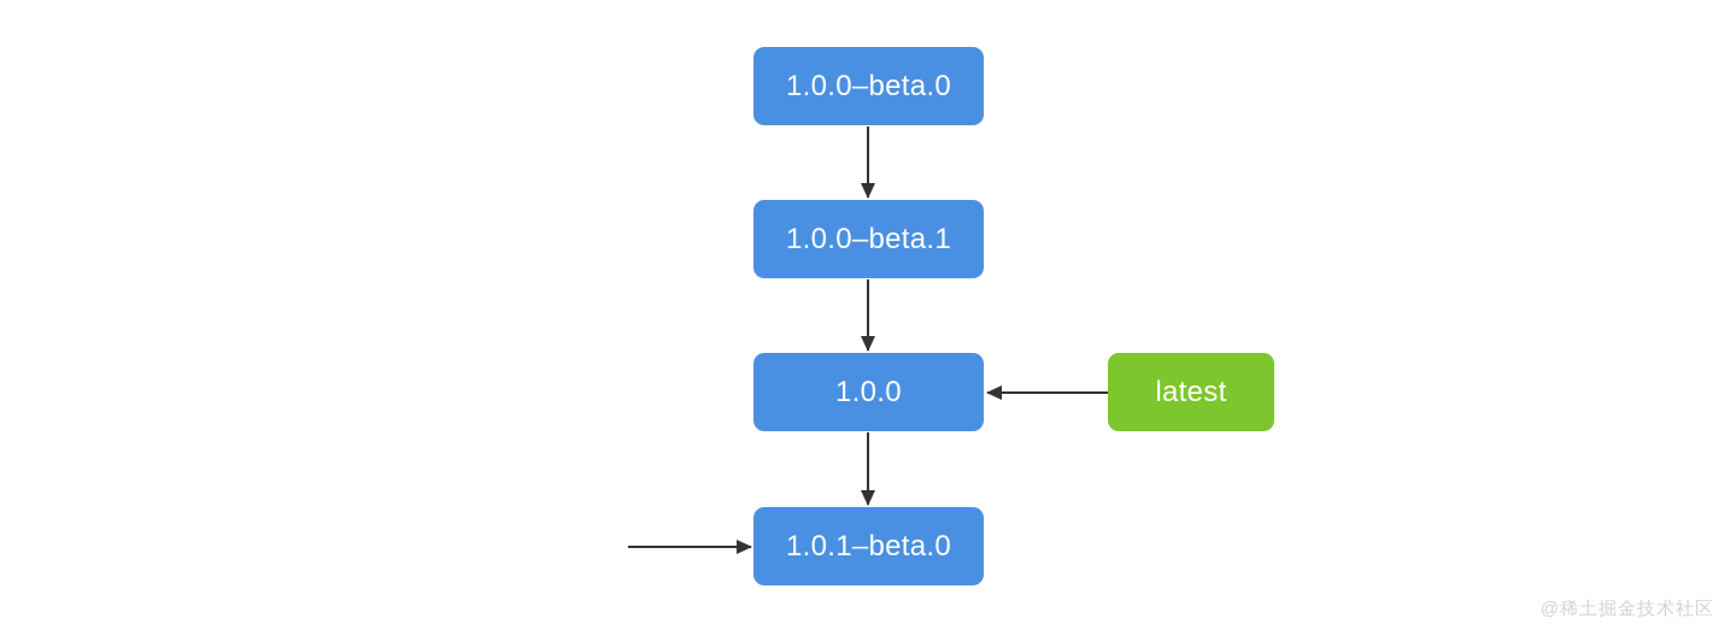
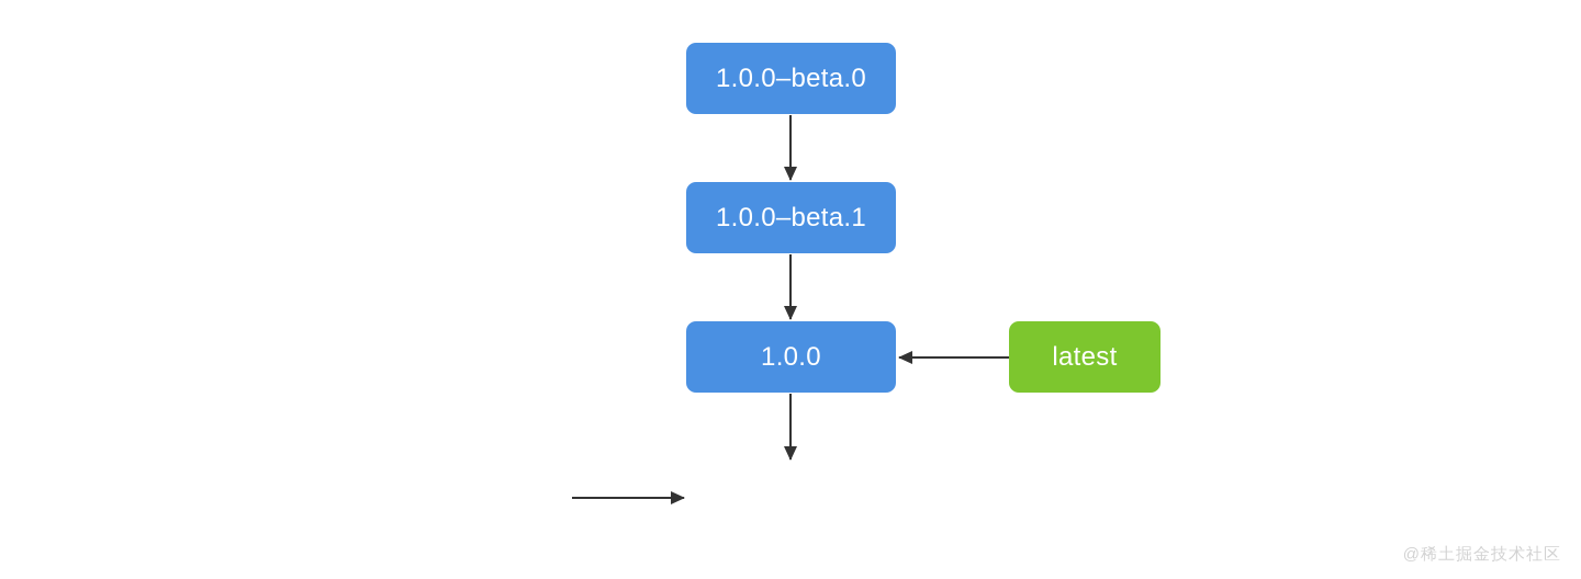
  1.0.0–beta.0
  1.0.0–beta.1
  1.0.0
  latest
- 1.0.1–beta.0
  @稀土掘金技术社区
